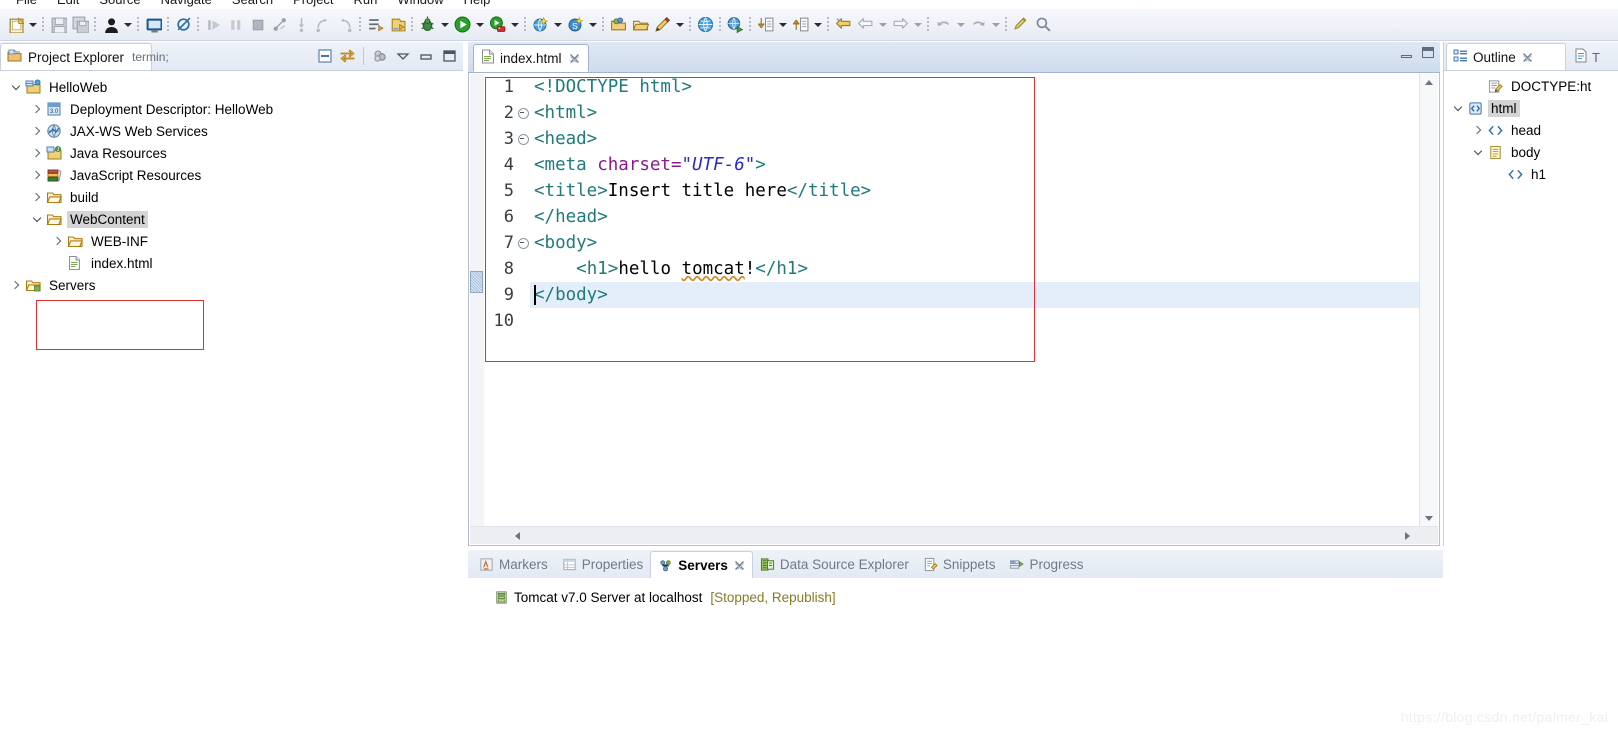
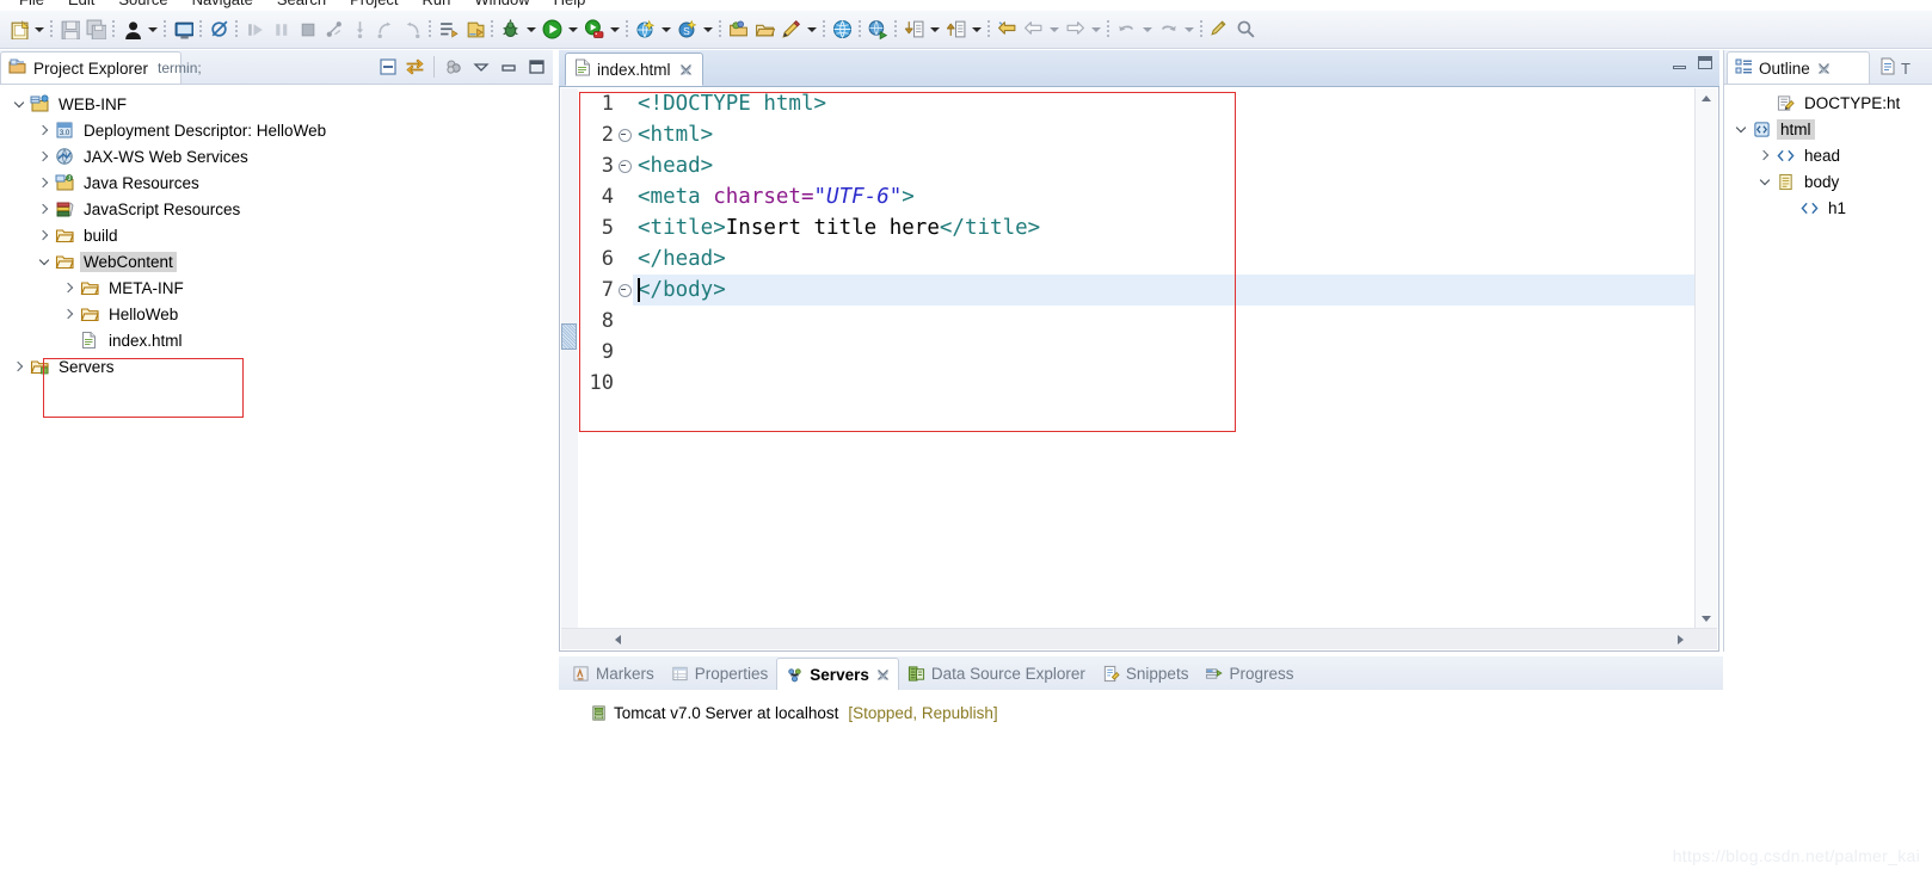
  S
  Project Explorer
  termin;
- HelloWeb
+ WEB-INF
  Deployment Descriptor: HelloWeb
  JAX-WS Web Services
  Java Resources
  JavaScript Resources
  build
  WebContent
+ META-INF
- WEB-INF
+ HelloWeb
  index.html
  Servers
  index.html
  1
  2
  3
  4
  5
  6
  7
  8
  9
  10
  <!DOCTYPE html>
  <html>
  <head>
  <meta charset="UTF-6">
  <title>Insert title here</title>
  </head>
- <body>
- <h1>hello tomcat!</h1>
  </body>
  Markers
  Properties
  Servers
  Data Source Explorer
  Snippets
  Progress
  Tomcat v7.0 Server at localhost
  [Stopped, Republish]
  Outline
  T
  DOCTYPE:ht
  html
  head
  body
  h1
